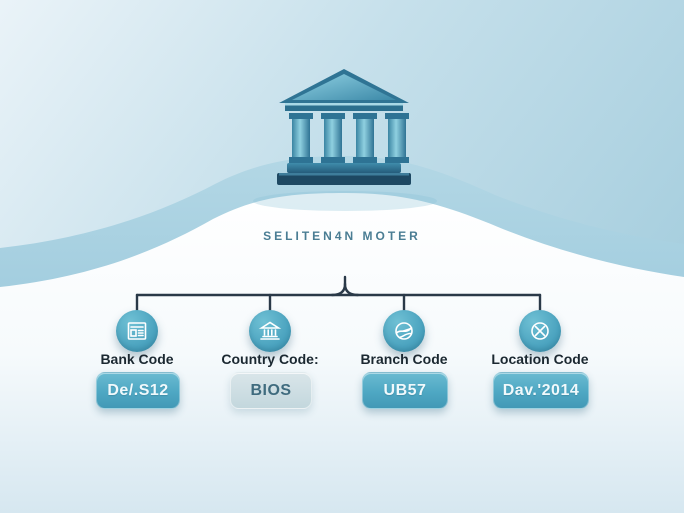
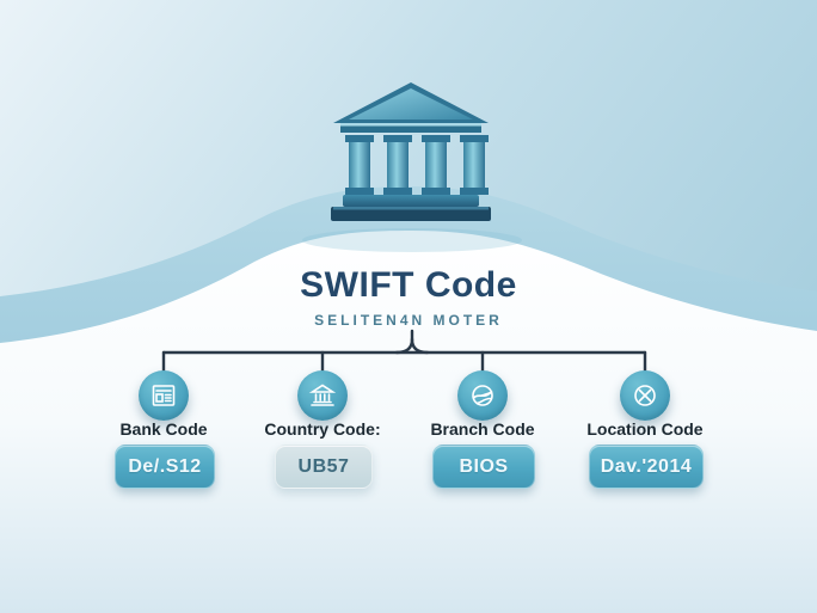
+ SWIFT Code
  SELITEN4N MOTER
  Bank Code
  De/.S12
  Country Code:
- BIOS
+ UB57
  Branch Code
- UB57
+ BIOS
  Location Code
  Dav.'2014
